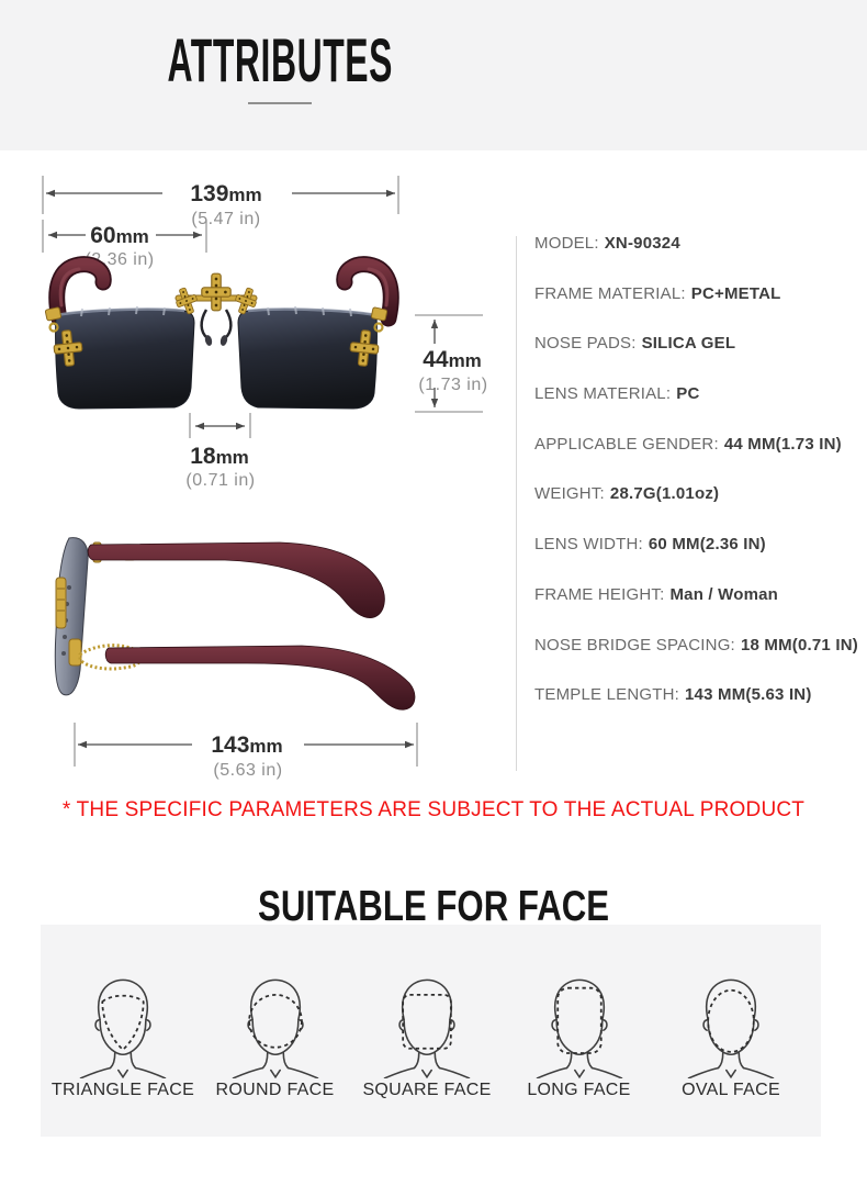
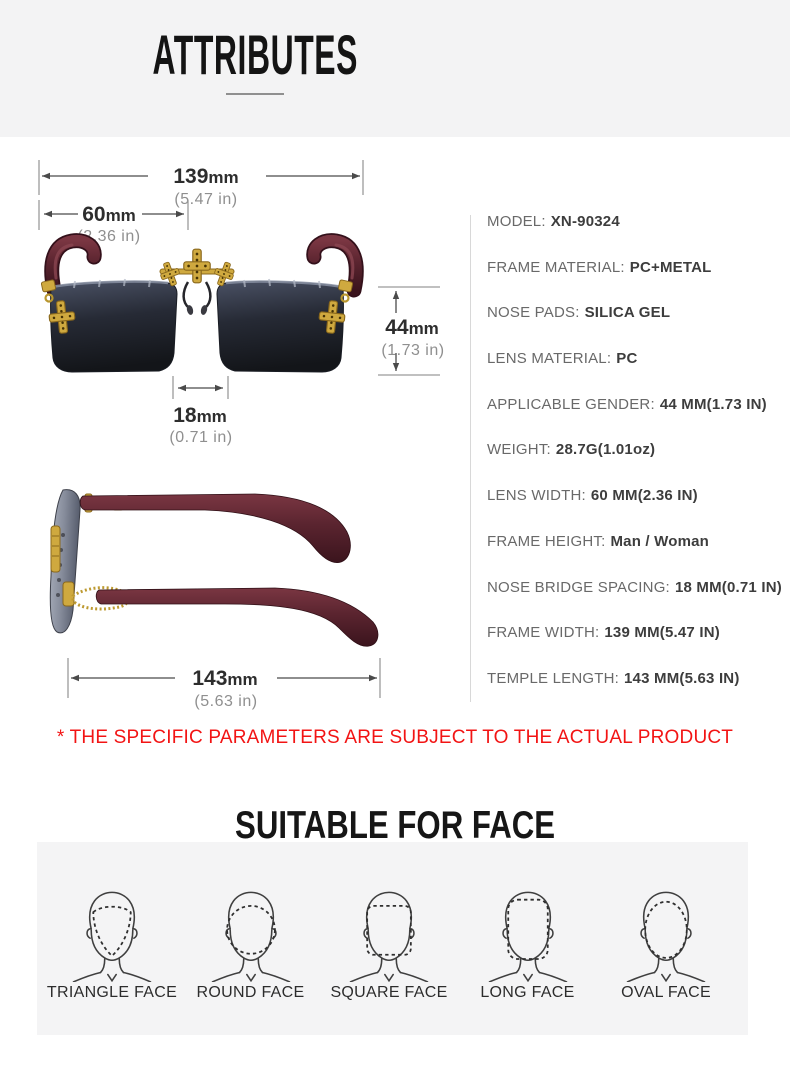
  ATTRIBUTES
  139mm
  (5.47 in)
  60mm
  .36 in)
  44mm
  (1.73 in)
  18mm
  (0.71 in)
  143mm
  (5.63 in)
  MODEL: XN-90324
  FRAME MATERIAL: PC+METAL
  NOSE PADS: SILICA GEL
  LENS MATERIAL: PC
  APPLICABLE GENDER: 44 MM(1.73 IN)
  WEIGHT: 28.7G(1.01oz)
  LENS WIDTH: 60 MM(2.36 IN)
  FRAME HEIGHT: Man / Woman
  NOSE BRIDGE SPACING: 18 MM(0.71 IN)
+ FRAME WIDTH: 139 MM(5.47 IN)
  TEMPLE LENGTH: 143 MM(5.63 IN)
  * THE SPECIFIC PARAMETERS ARE SUBJECT TO THE ACTUAL PRODUCT
  SUITABLE FOR FACE
  TRIANGLE FACE
  ROUND FACE
  SQUARE FACE
  LONG FACE
  OVAL FACE
